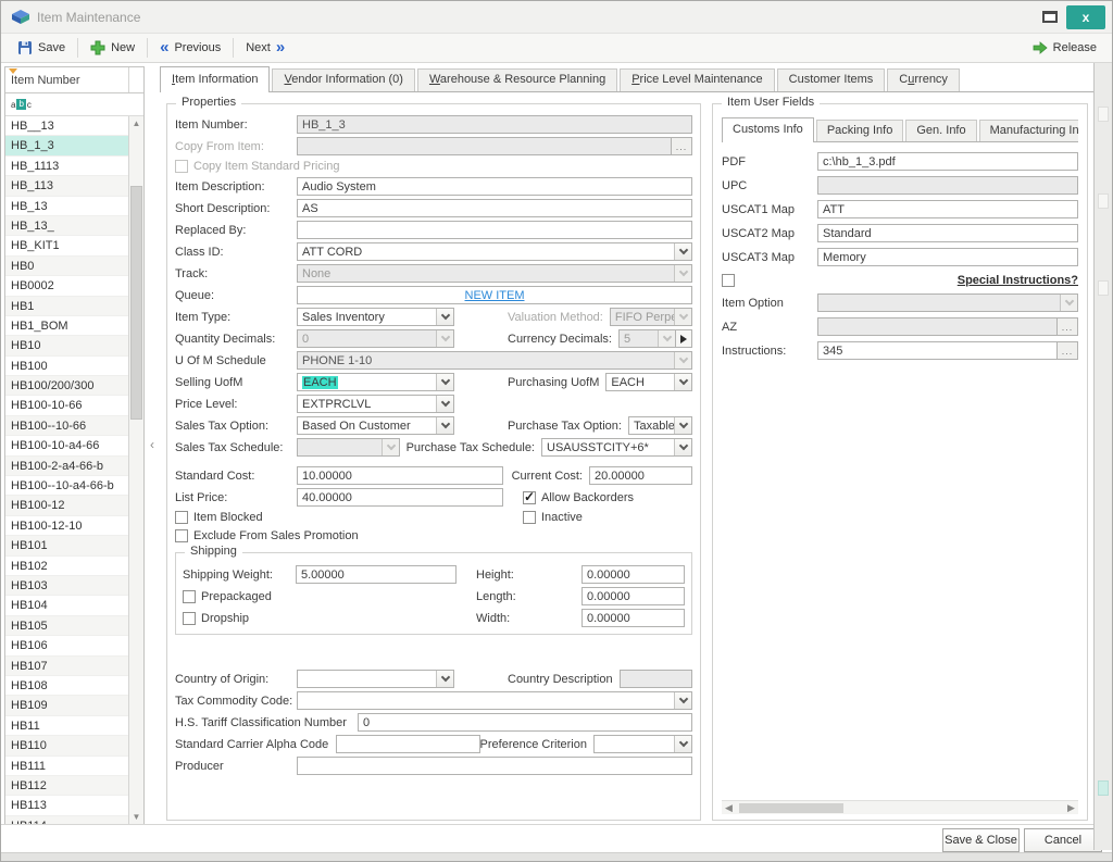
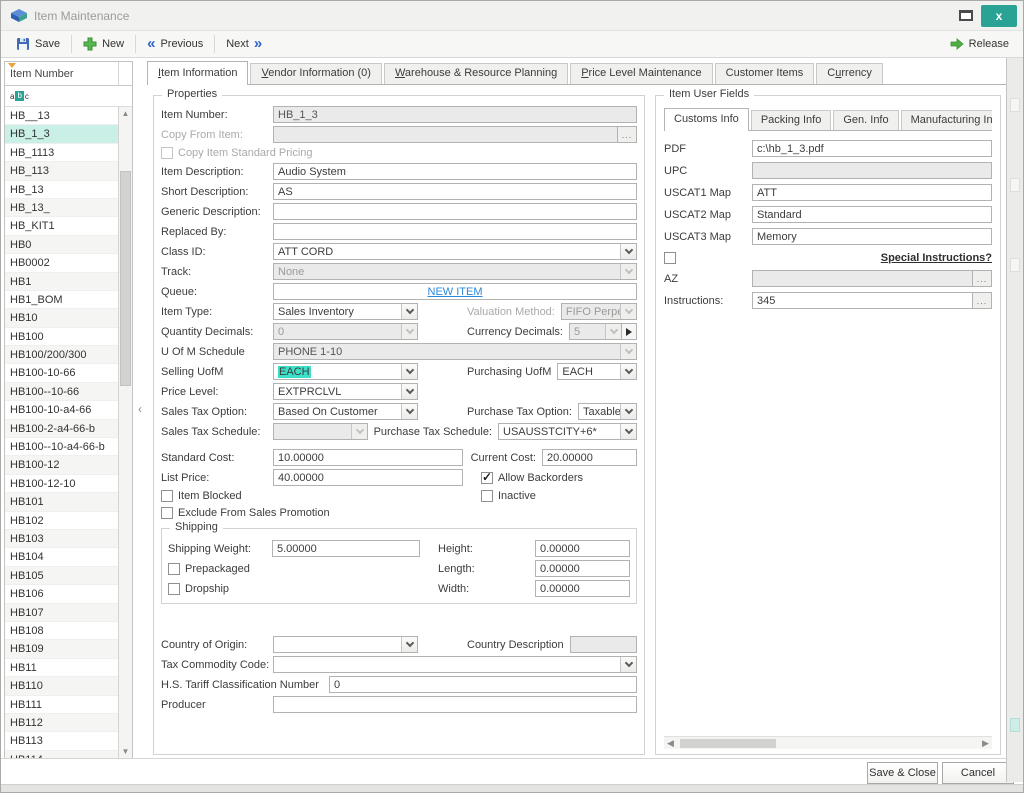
  Item Maintenance
  x
  Save
  New
  «
  Previous
  Next
  »
  Release
  Item Number
  a
  b
  c
  HB__13
  HB_1_3
  HB_1113
  HB_113
  HB_13
  HB_13_
  HB_KIT1
  HB0
  HB0002
  HB1
  HB1_BOM
  HB10
  HB100
  HB100/200/300
  HB100-10-66
  HB100--10-66
  HB100-10-a4-66
  HB100-2-a4-66-b
  HB100--10-a4-66-b
  HB100-12
  HB100-12-10
  HB101
  HB102
  HB103
  HB104
  HB105
  HB106
  HB107
  HB108
  HB109
  HB11
  HB110
  HB111
  HB112
  HB113
  ▲
  ▼
  ‹
  Item Information
  Vendor Information (0)
  Warehouse & Resource Planning
  Price Level Maintenance
  Customer Items
  Currency
  Properties
  Item Number:
  HB_1_3
  Copy From Item:
  ...
  Copy Item Standard Pricing
  Item Description:
  Audio System
  Short Description:
  AS
+ Generic Description:
  Replaced By:
  Class ID:
  ATT CORD
  Track:
  None
  Queue:
  NEW ITEM
  Item Type:
  Sales Inventory
  Valuation Method:
  Quantity Decimals:
  0
  Currency Decimals:
  5
  U Of M Schedule
  PHONE 1-10
  Selling UofM
  EACH
  Purchasing UofM
  EACH
  Price Level:
  EXTPRCLVL
  Sales Tax Option:
  Based On Customer
  Purchase Tax Option:
  Taxable
  Sales Tax Schedule:
  Purchase Tax Schedule:
  USAUSSTCITY+6*
  Standard Cost:
  10.00000
  Current Cost:
  20.00000
  List Price:
  40.00000
  Allow Backorders
  Item Blocked
  Inactive
  Exclude From Sales Promotion
  Shipping
  Shipping Weight:
  5.00000
  Height:
  0.00000
  Prepackaged
  Length:
  0.00000
  Dropship
  Width:
  0.00000
  Country of Origin:
  Country Description
  Tax Commodity Code:
  H.S. Tariff Classification Number
  0
- Standard Carrier Alpha Code
- Preference Criterion
  Producer
  Item User Fields
  Customs Info
  Packing Info
  Gen. Info
  Manufacturing In
  PDF
  c:\hb_1_3.pdf
  UPC
  USCAT1 Map
  ATT
  USCAT2 Map
  Standard
  USCAT3 Map
  Memory
  Special Instructions?
- Item Option
  AZ
  ...
  Instructions:
  345
  ...
  ◀
  ▶
  Save & Close
  Cancel
